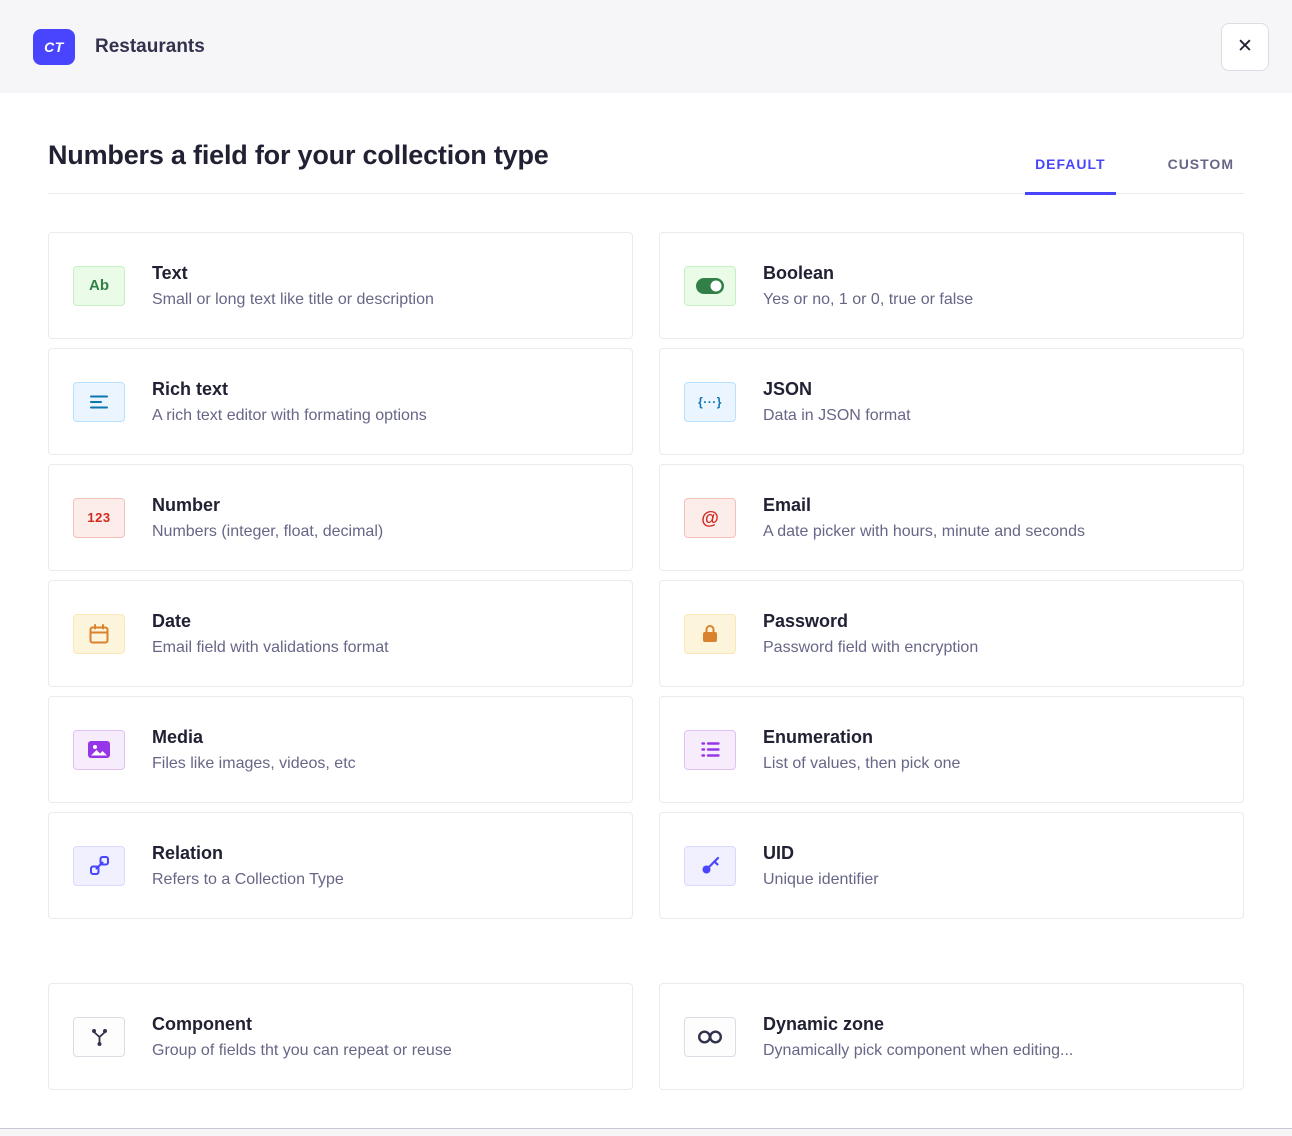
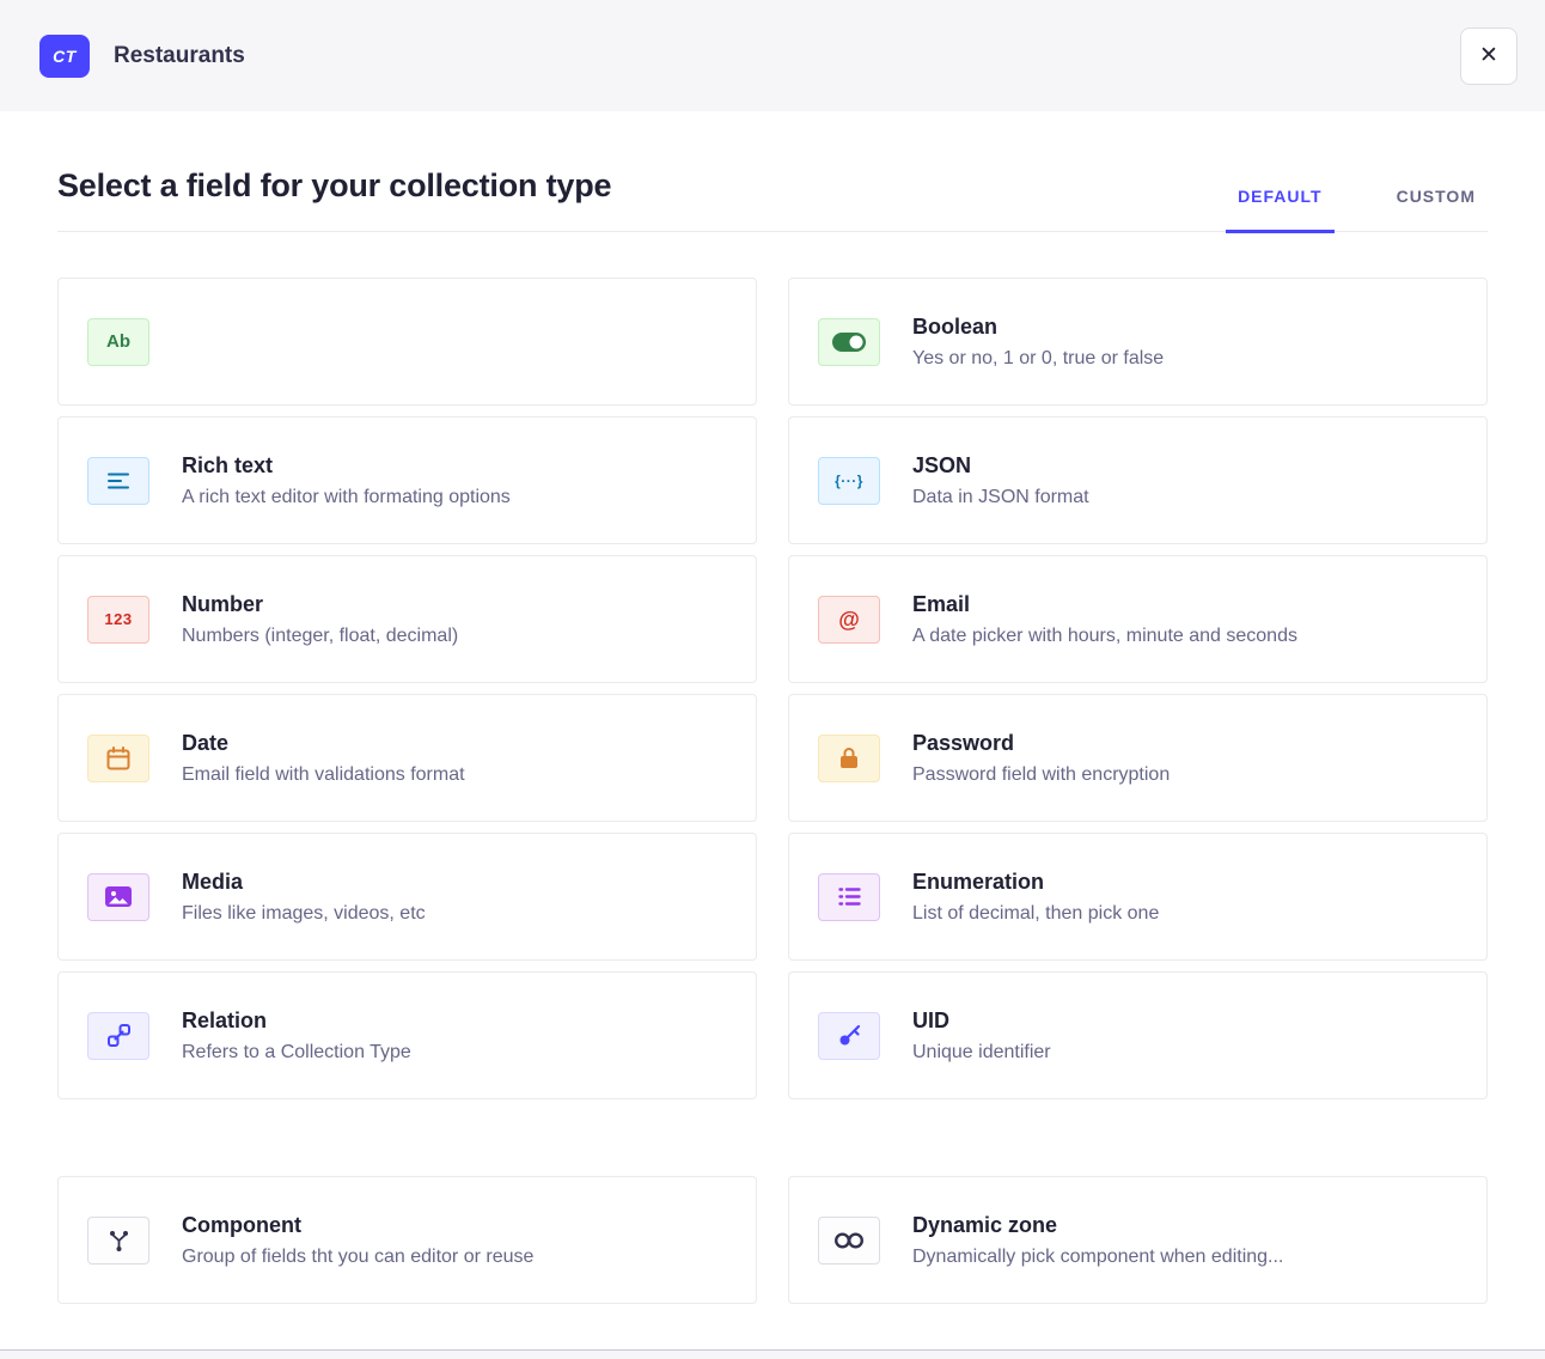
  CT
  Restaurants
  ✕
- Numbers a field for your collection type
+ Select a field for your collection type
  DEFAULT
  CUSTOM
  Ab
- Text
- Small or long text like title or description
  Boolean
  Yes or no, 1 or 0, true or false
  Rich text
  A rich text editor with formating options
  {···}
  JSON
  Data in JSON format
  123
  Number
  Numbers (integer, float, decimal)
  @
  Email
  A date picker with hours, minute and seconds
  Date
  Email field with validations format
  Password
  Password field with encryption
  Media
  Files like images, videos, etc
  Enumeration
- List of values, then pick one
+ List of decimal, then pick one
  Relation
  Refers to a Collection Type
  UID
  Unique identifier
  Component
- Group of fields tht you can repeat or reuse
+ Group of fields tht you can editor or reuse
  Dynamic zone
  Dynamically pick component when editing...
